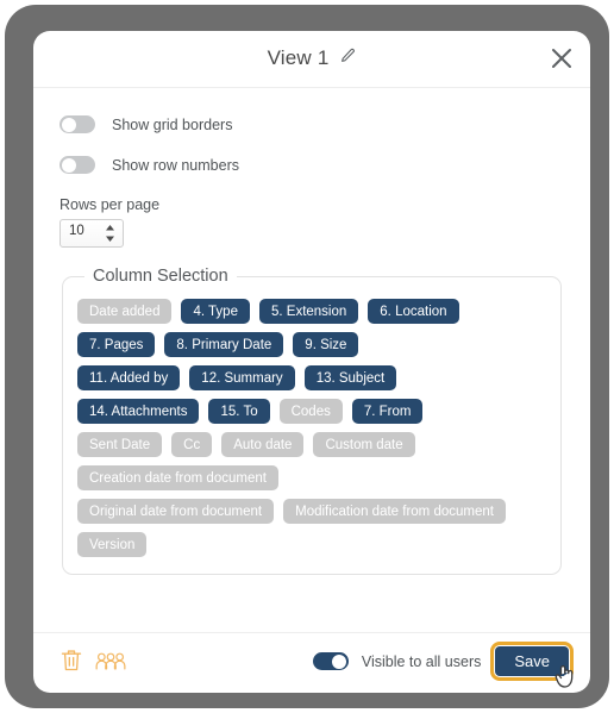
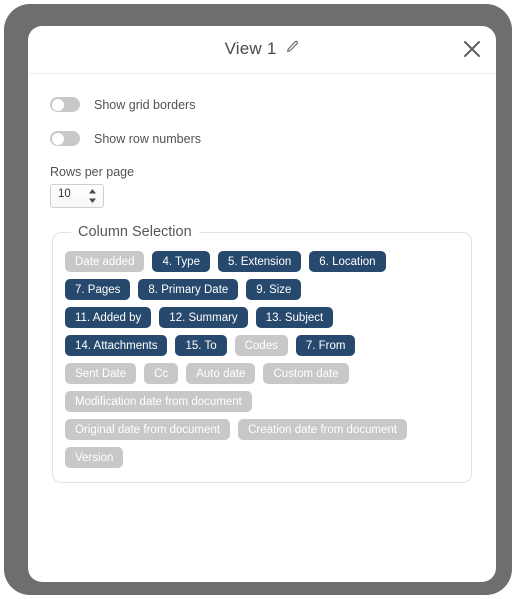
  View 1
  Show grid borders
  Show row numbers
  Rows per page
  10
  Column Selection
  Date added
  4. Type
  5. Extension
  6. Location
  7. Pages
  8. Primary Date
  9. Size
  11. Added by
  12. Summary
  13. Subject
  14. Attachments
  15. To
  Codes
  7. From
  Sent Date
  Cc
  Auto date
  Custom date
- Creation date from document
+ Modification date from document
  Original date from document
- Modification date from document
+ Creation date from document
  Version
- Visible to all users
- Save
